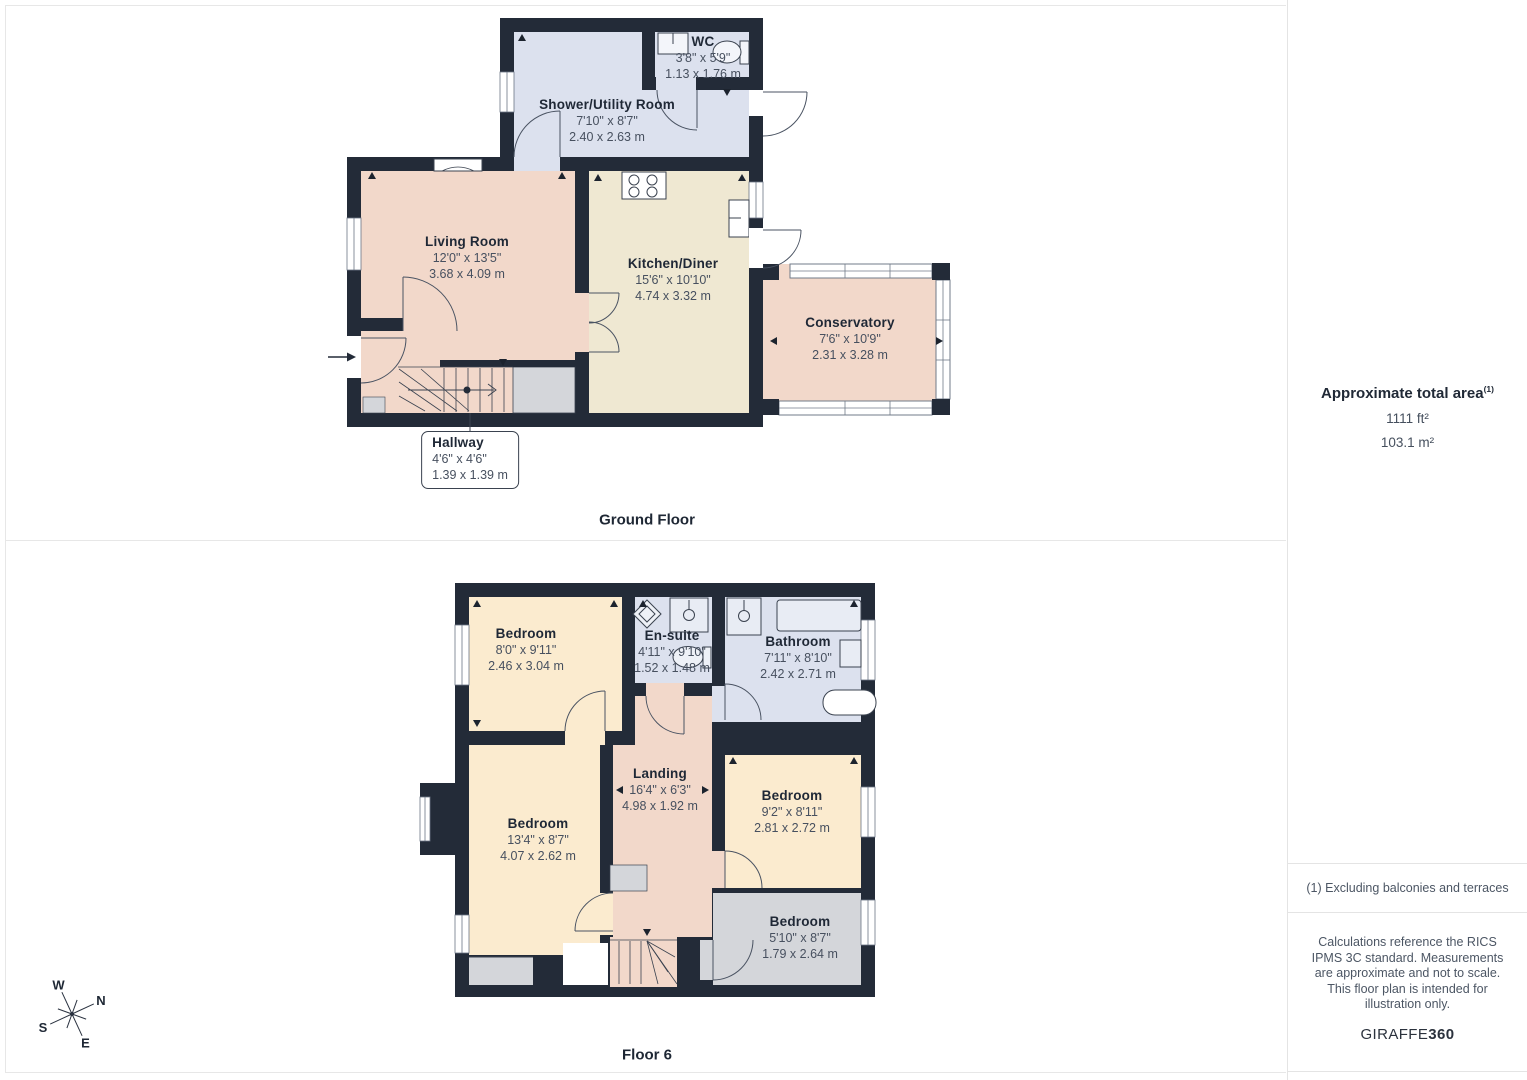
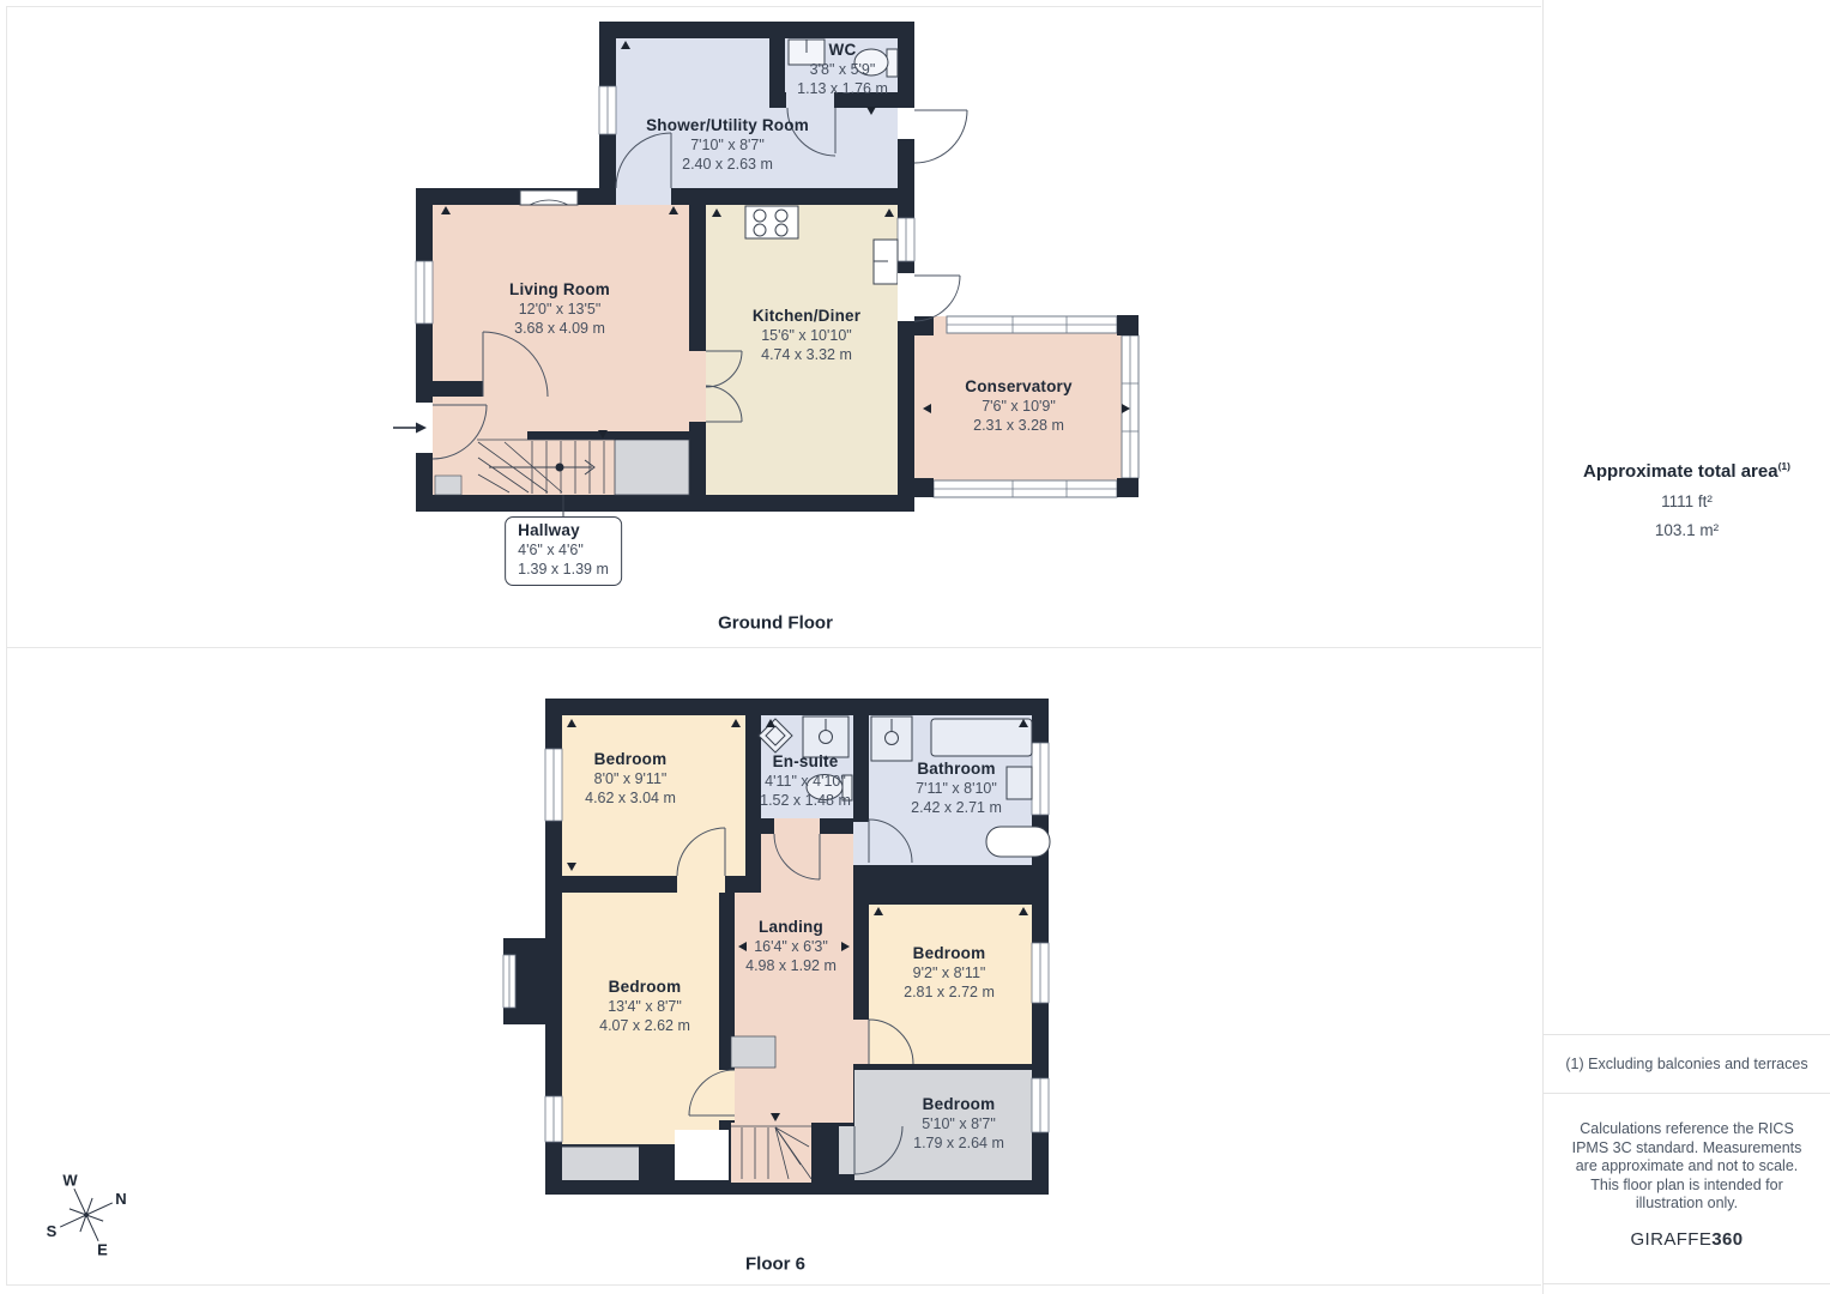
  WC
  3'8" x 5'9"
  1.13 x 1.76 m
  Shower/Utility Room
  7'10" x 8'7"
  2.40 x 2.63 m
  Living Room
  12'0" x 13'5"
  3.68 x 4.09 m
  Kitchen/Diner
  15'6" x 10'10"
  4.74 x 3.32 m
  Conservatory
  7'6" x 10'9"
  2.31 x 3.28 m
  Hallway
  4'6" x 4'6"
  1.39 x 1.39 m
  Ground Floor
  Bedroom
  8'0" x 9'11"
- 2.46 x 3.04 m
+ 4.62 x 3.04 m
  En-suite
- 4'11" x 9'10"
+ 4'11" x 4'10"
  1.52 x 1.48 m
  Bathroom
  7'11" x 8'10"
  2.42 x 2.71 m
  Landing
  16'4" x 6'3"
  4.98 x 1.92 m
  Bedroom
  13'4" x 8'7"
  4.07 x 2.62 m
  Bedroom
  9'2" x 8'11"
  2.81 x 2.72 m
  Bedroom
  5'10" x 8'7"
  1.79 x 2.64 m
  Floor 6
  N
  E
  S
  W
  Approximate total area(1)
  1111 ft²
  103.1 m²
  (1) Excluding balconies and terraces
  Calculations reference the RICS IPMS 3C standard. Measurements are approximate and not to scale. This floor plan is intended for illustration only.
  GIRAFFE360
